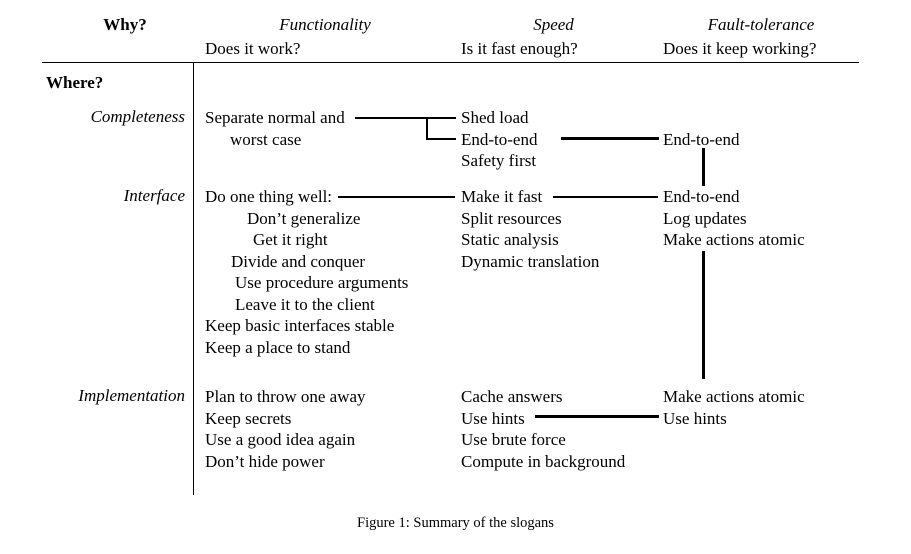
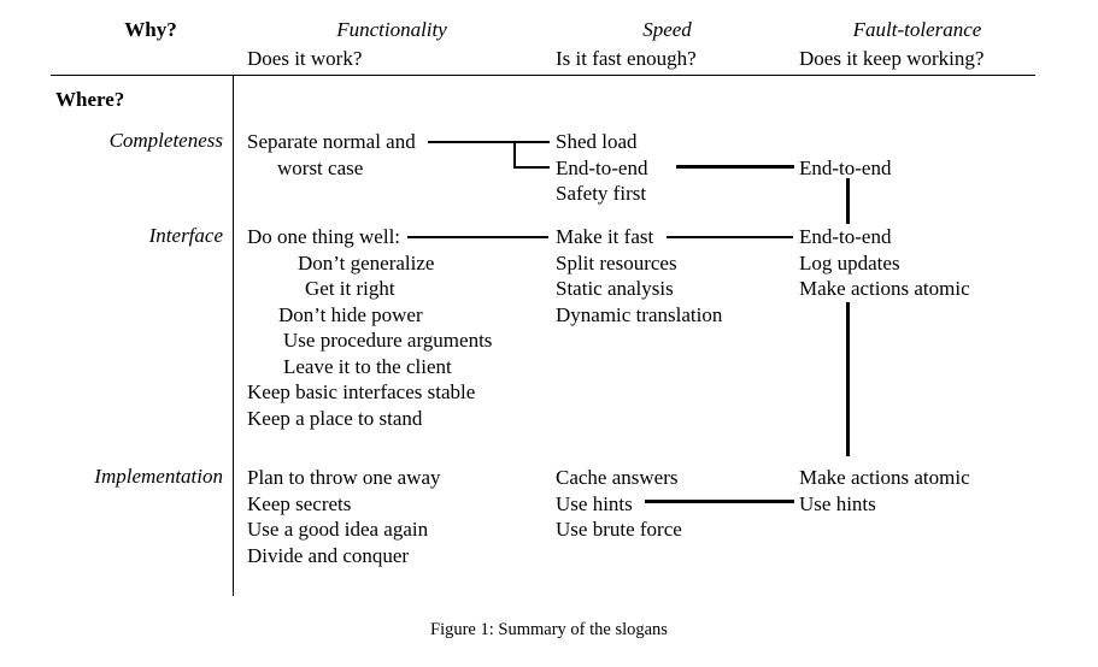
  Why?
  Functionality
  Does it work?
  Speed
  Is it fast enough?
  Fault-tolerance
  Does it keep working?
  Where?
  Completeness
  Separate normal and
  worst case
  Shed load
  End-to-end
  Safety first
  End-to-end
  Interface
  Do one thing well:
  Don’t generalize
  Get it right
- Divide and conquer
+ Don’t hide power
  Use procedure arguments
  Leave it to the client
  Keep basic interfaces stable
  Keep a place to stand
  Make it fast
  Split resources
  Static analysis
  Dynamic translation
  End-to-end
  Log updates
  Make actions atomic
  Implementation
  Plan to throw one away
  Keep secrets
  Use a good idea again
- Don’t hide power
+ Divide and conquer
  Cache answers
  Use hints
  Use brute force
- Compute in background
  Make actions atomic
  Use hints
  Figure 1: Summary of the slogans
